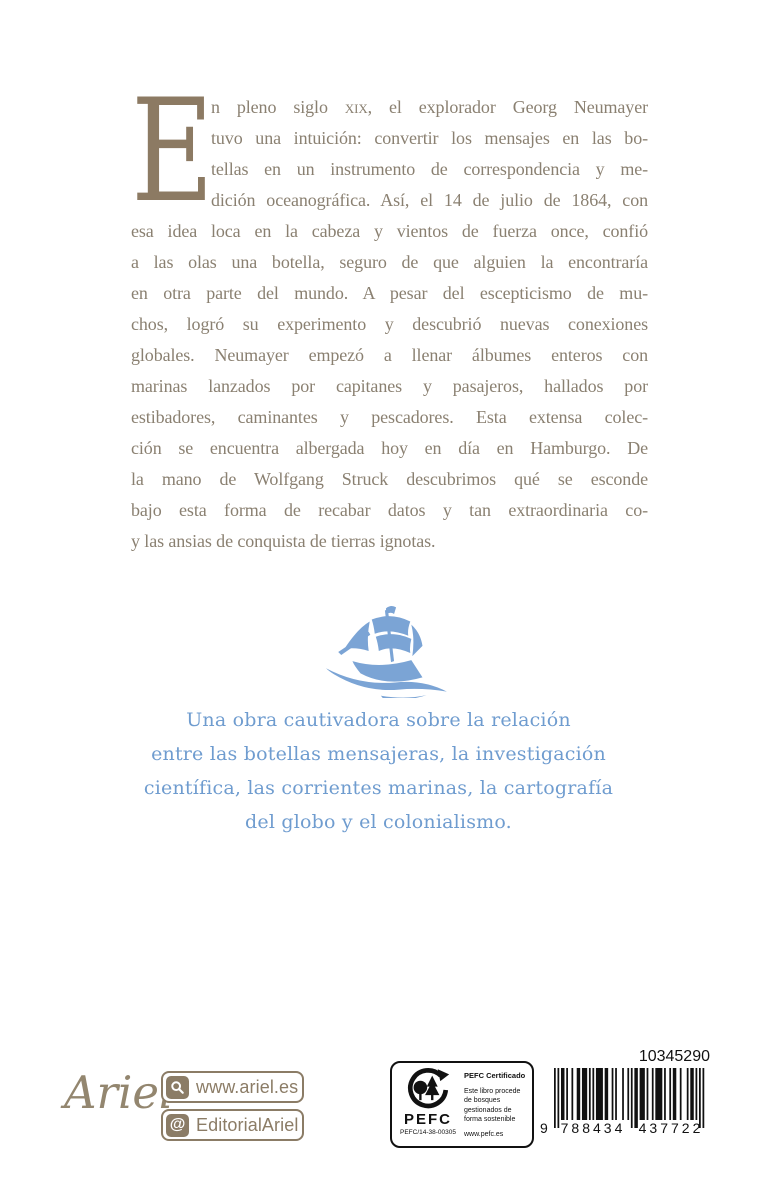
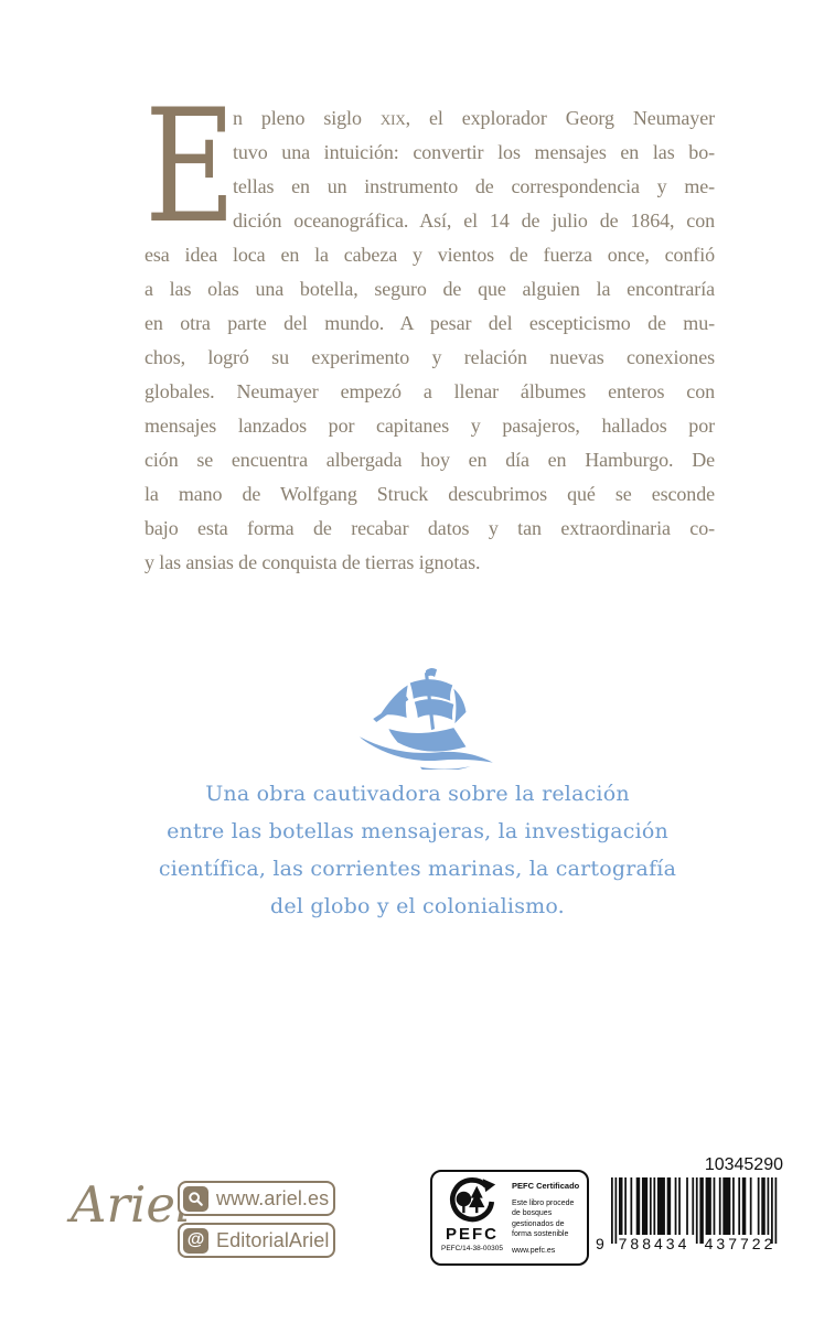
  E
  n pleno siglo xix, el explorador Georg Neumayer
  tuvo una intuición: convertir los mensajes en las bo-
  tellas en un instrumento de correspondencia y me-
  dición oceanográfica. Así, el 14 de julio de 1864, con
  esa idea loca en la cabeza y vientos de fuerza once, confió
  a las olas una botella, seguro de que alguien la encontraría
  en otra parte del mundo. A pesar del escepticismo de mu-
- chos, logró su experimento y descubrió nuevas conexiones
+ chos, logró su experimento y relación nuevas conexiones
  globales. Neumayer empezó a llenar álbumes enteros con
- marinas lanzados por capitanes y pasajeros, hallados por
+ mensajes lanzados por capitanes y pasajeros, hallados por
- estibadores, caminantes y pescadores. Esta extensa colec-
  ción se encuentra albergada hoy en día en Hamburgo. De
  la mano de Wolfgang Struck descubrimos qué se esconde
  bajo esta forma de recabar datos y tan extraordinaria co-
  y las ansias de conquista de tierras ignotas.
  Una obra cautivadora sobre la relación
  entre las botellas mensajeras, la investigación
  científica, las corrientes marinas, la cartografía
  del globo y el colonialismo.
  Arie
  www.ariel.es
  @
  EditorialAriel
  PEFC
  PEFC Certificado
  10345290
  9
  788434
  437722
